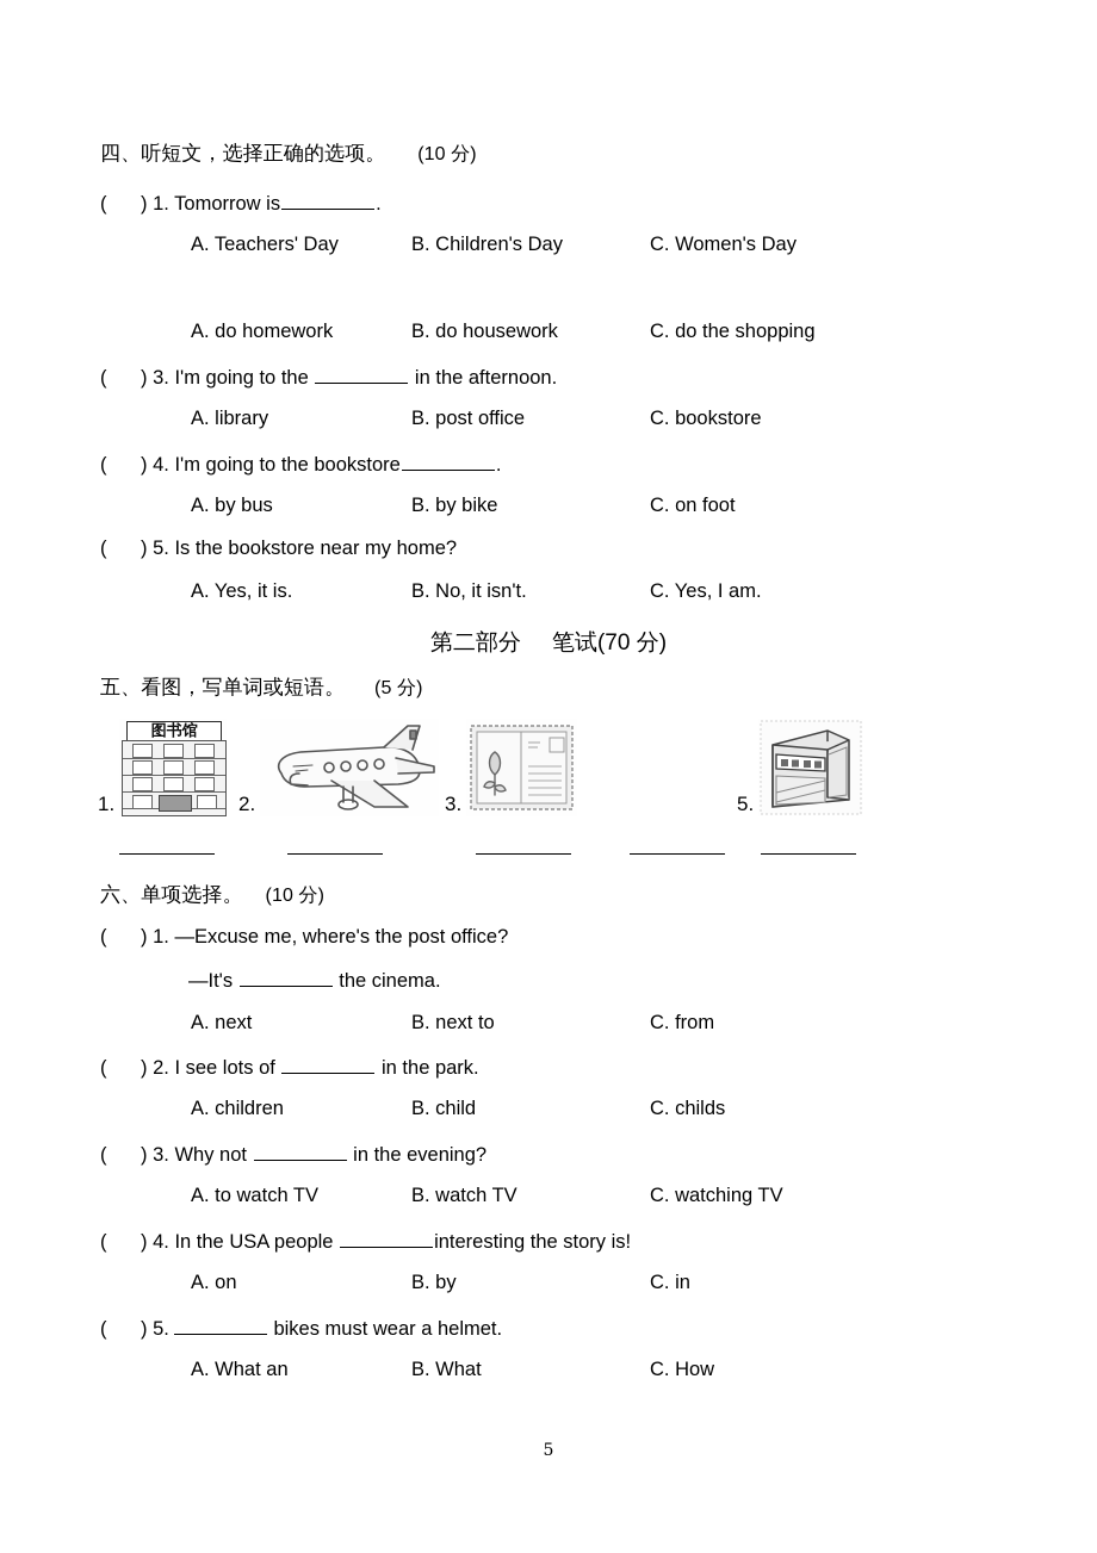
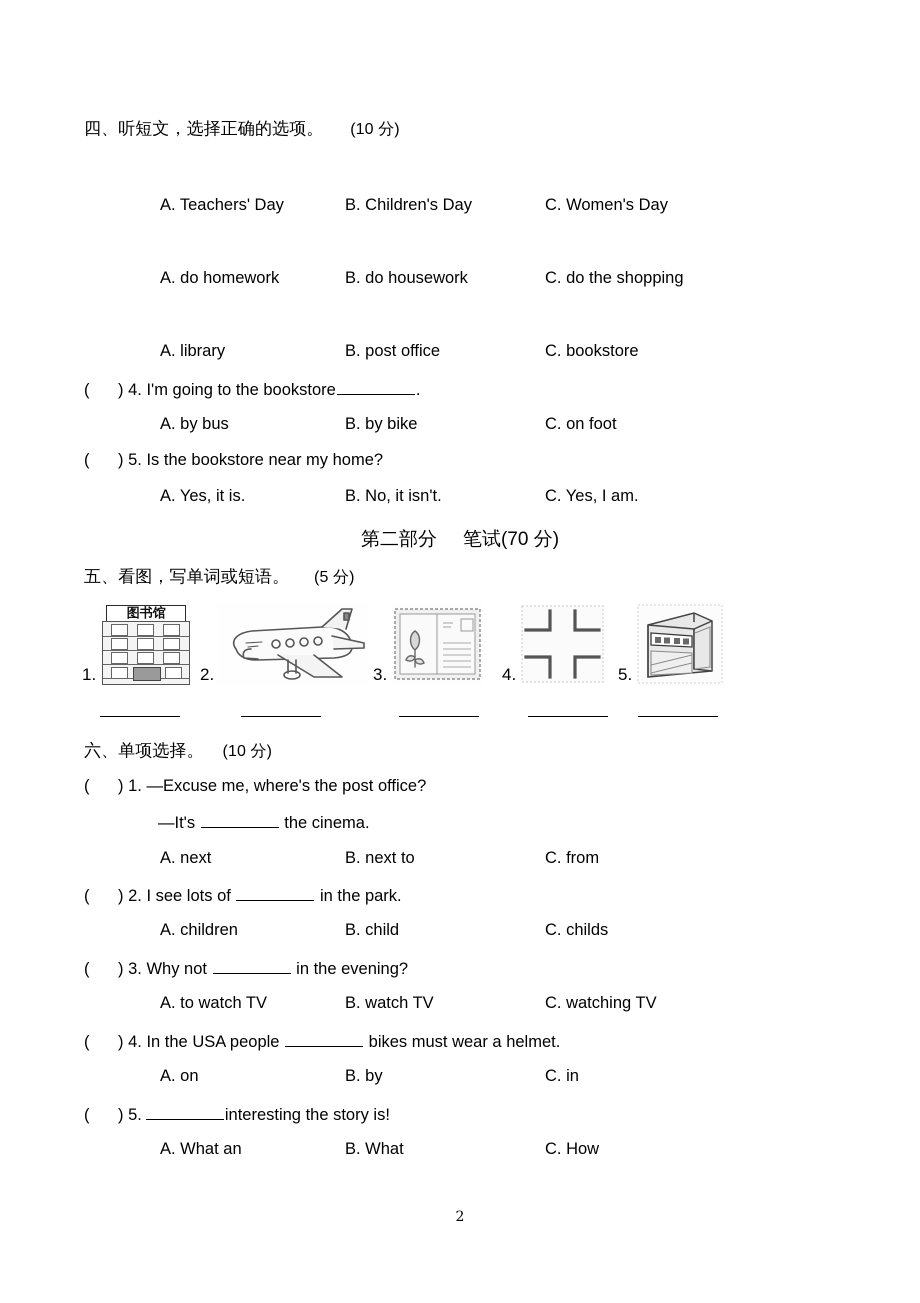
  四、听短文，选择正确的选项。 (10 分)
- ( ) 1. Tomorrow is .
  A. Teachers' Day
  B. Children's Day
  C. Women's Day
  A. do homework
  B. do housework
  C. do the shopping
- ( ) 3. I'm going to the in the afternoon.
  A. library
  B. post office
  C. bookstore
  ( ) 4. I'm going to the bookstore .
  A. by bus
  B. by bike
  C. on foot
  ( ) 5. Is the bookstore near my home?
  A. Yes, it is.
  B. No, it isn't.
  C. Yes, I am.
  第二部分 笔试(70 分)
  五、看图，写单词或短语。 (5 分)
  1.
  图书馆
  2.
  3.
+ 4.
  5.
  六、单项选择。 (10 分)
  ( ) 1. —Excuse me, where's the post office?
  —It's the cinema.
  A. next
  B. next to
  C. from
  ( ) 2. I see lots of in the park.
  A. children
  B. child
  C. childs
  ( ) 3. Why not in the evening?
  A. to watch TV
  B. watch TV
  C. watching TV
- ( ) 4. In the USA people interesting the story is!
+ ( ) 4. In the USA people bikes must wear a helmet.
  A. on
  B. by
  C. in
- ( ) 5. bikes must wear a helmet.
+ ( ) 5. interesting the story is!
  A. What an
  B. What
  C. How
- 5
+ 2
